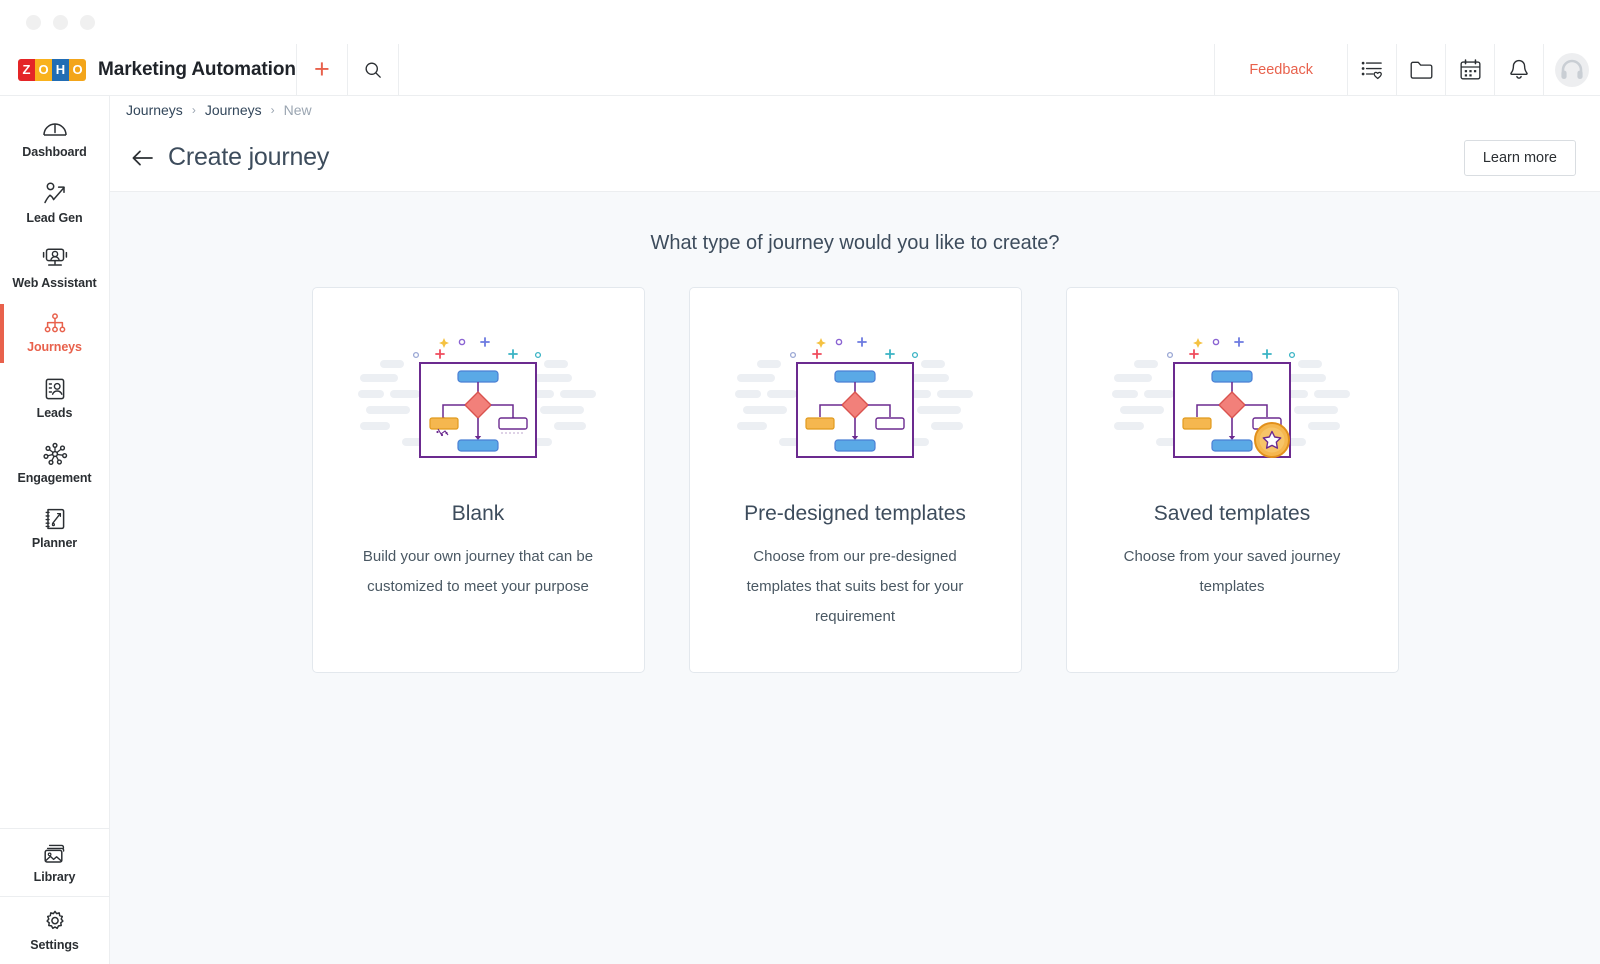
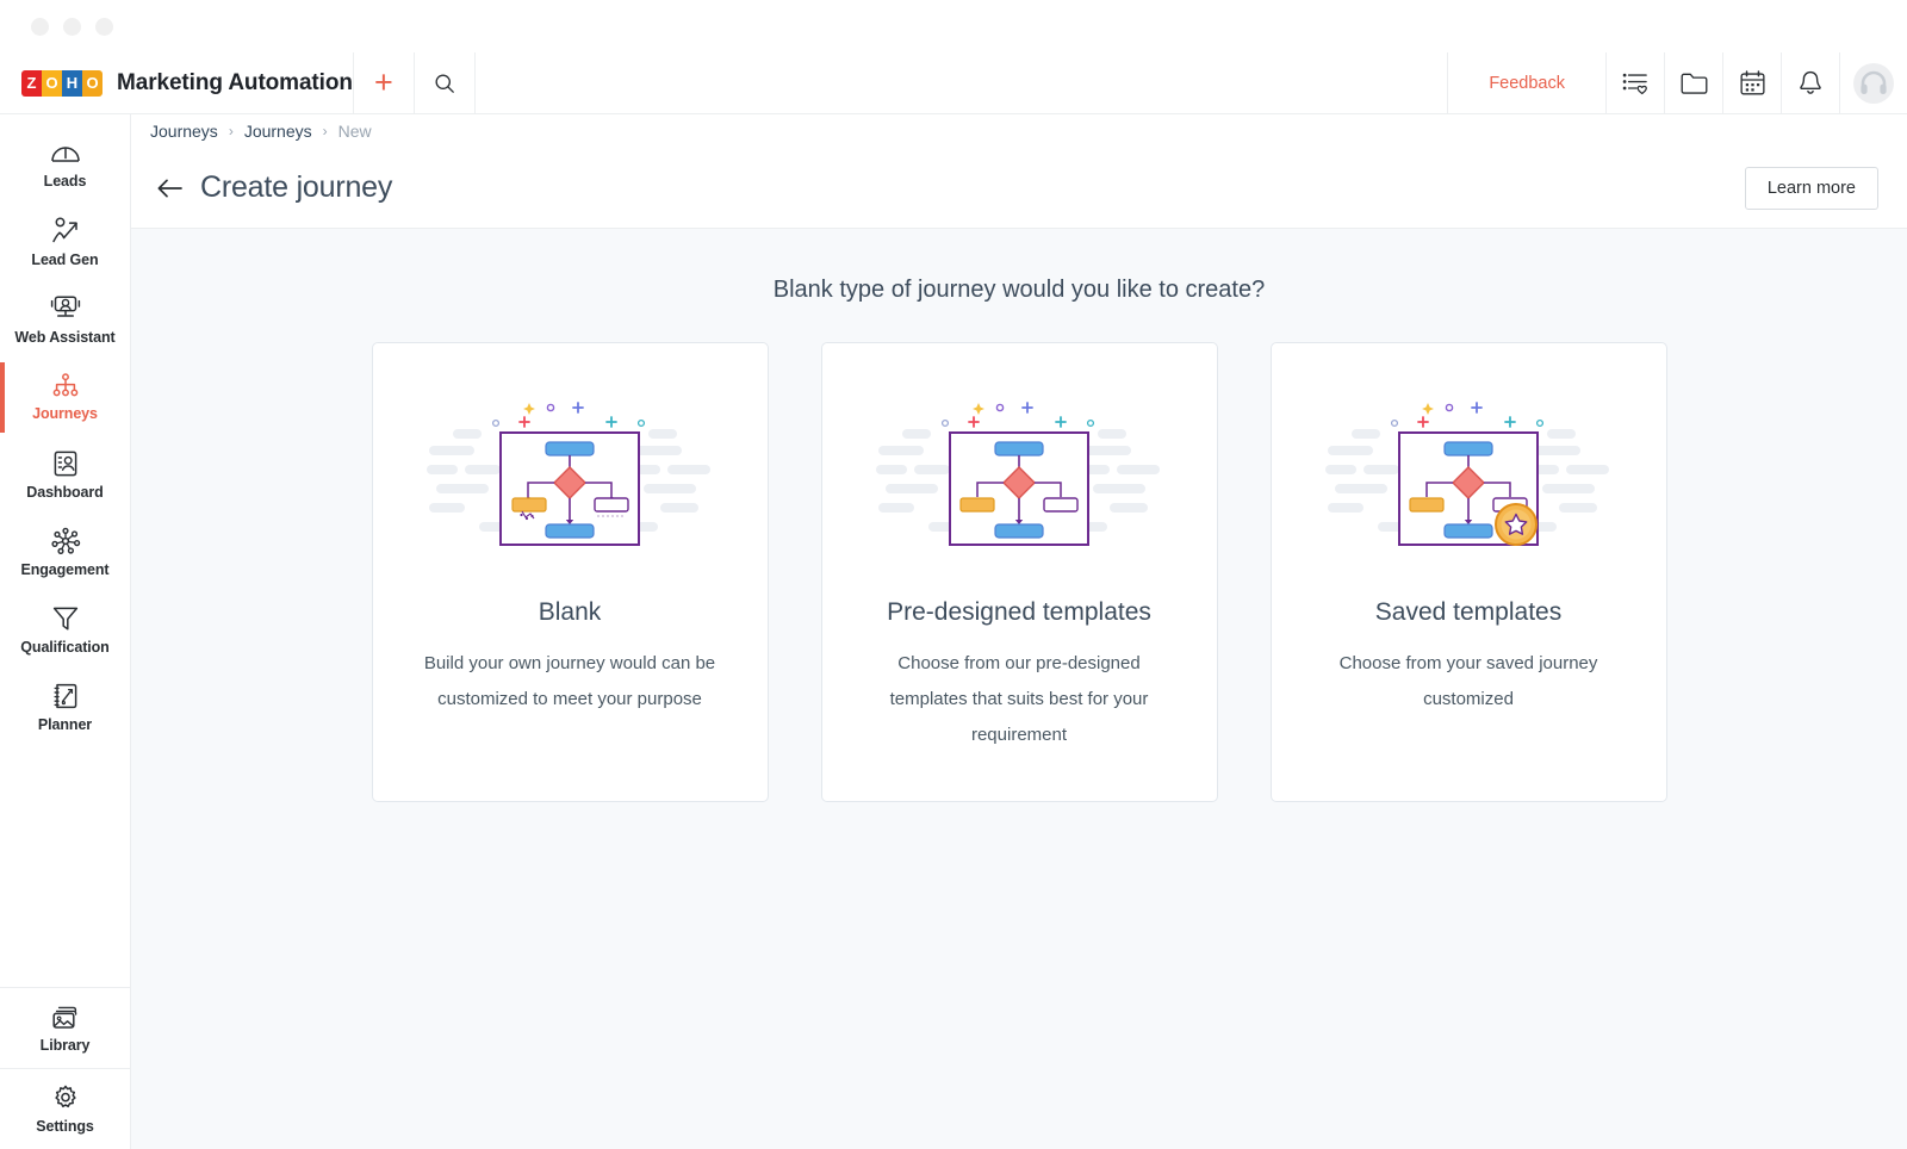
  Z
  O
  H
  O
  Marketing Automation
  +
  Feedback
- Dashboard
+ Leads
  Lead Gen
  Web Assistant
  Journeys
- Leads
+ Dashboard
  Engagement
+ Qualification
  Planner
  Library
  Settings
  Journeys
  ›
  Journeys
  ›
  New
  Create journey
  Learn more
- What type of journey would you like to create?
+ Blank type of journey would you like to create?
  Blank
- Build your own journey that can be customized to meet your purpose
+ Build your own journey would can be customized to meet your purpose
  Pre-designed templates
  Choose from our pre-designed templates that suits best for your requirement
  Saved templates
- Choose from your saved journey templates
+ Choose from your saved journey customized
